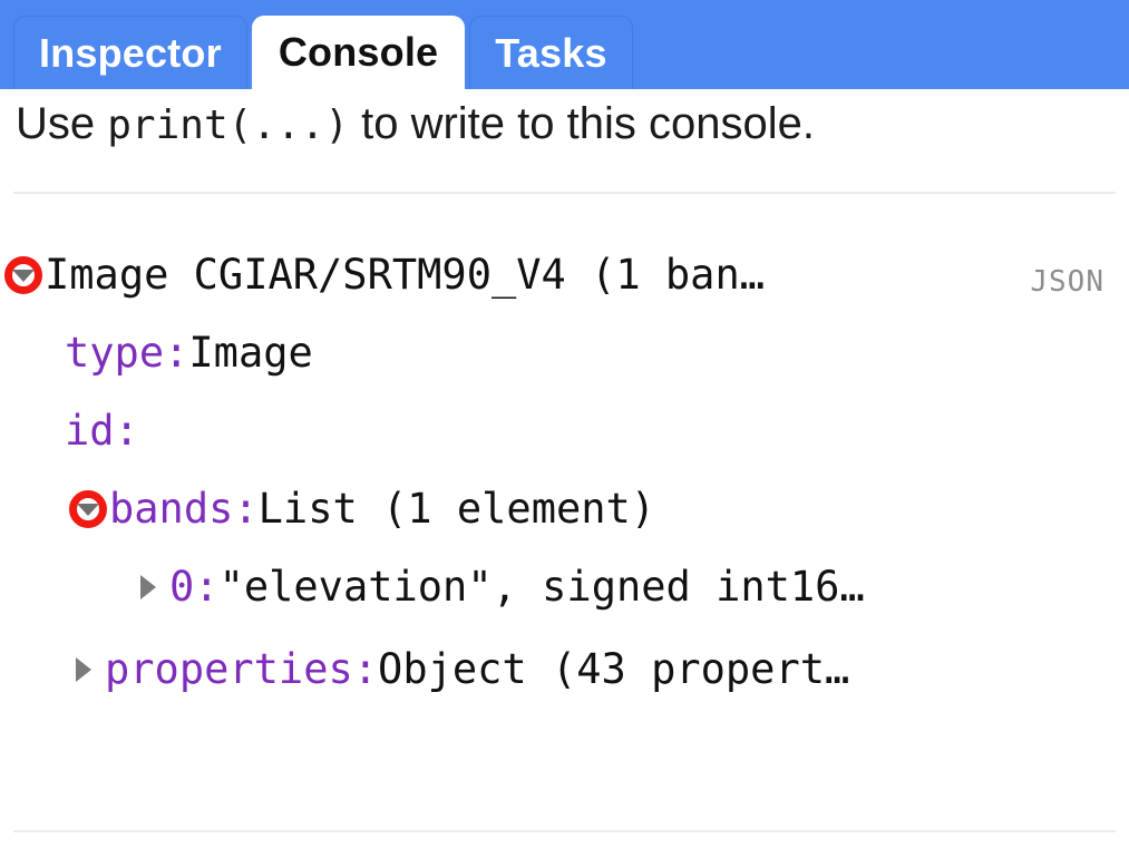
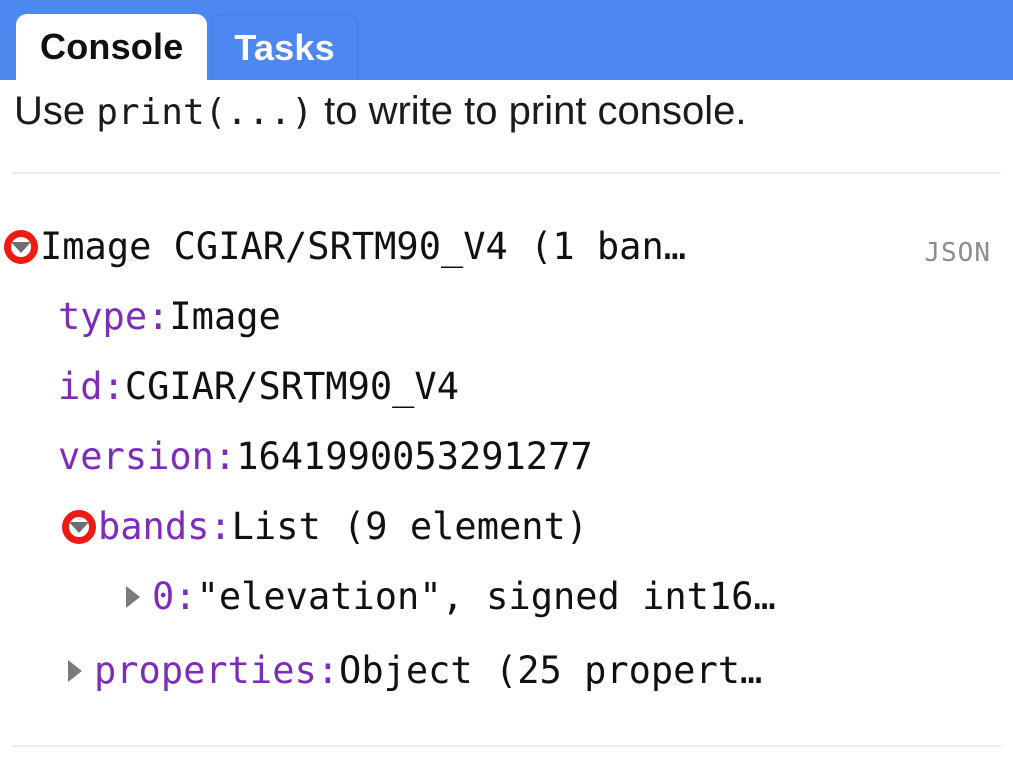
- Inspector
  Console
  Tasks
- Use print(...) to write to this console.
+ Use print(...) to write to print console.
  JSON
  Image CGIAR/SRTM90_V4 (1 ban…
  type:
  Image
  id:
+ CGIAR/SRTM90_V4
+ version:
+ 1641990053291277
  bands:
- List (1 element)
+ List (9 element)
  0:
  "elevation", signed int16…
  properties:
- Object (43 propert…
+ Object (25 propert…
